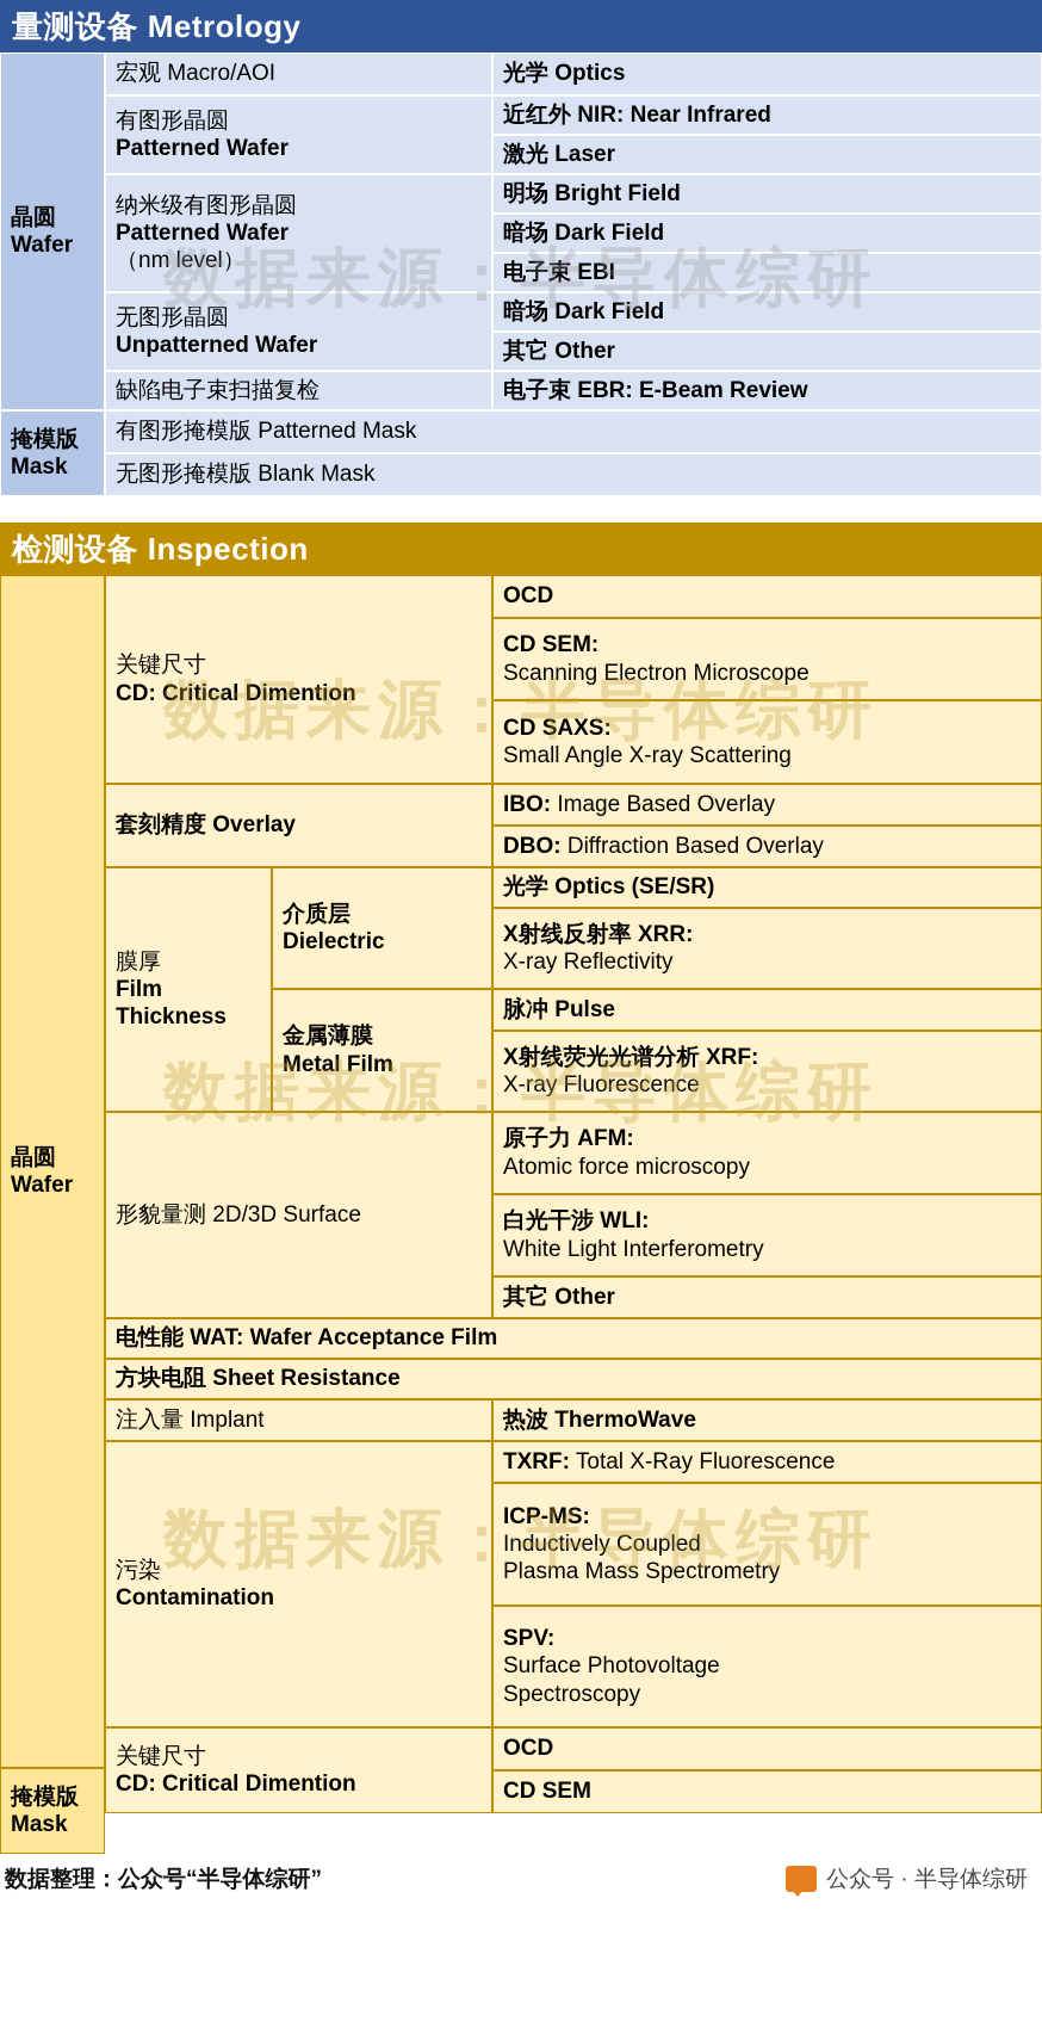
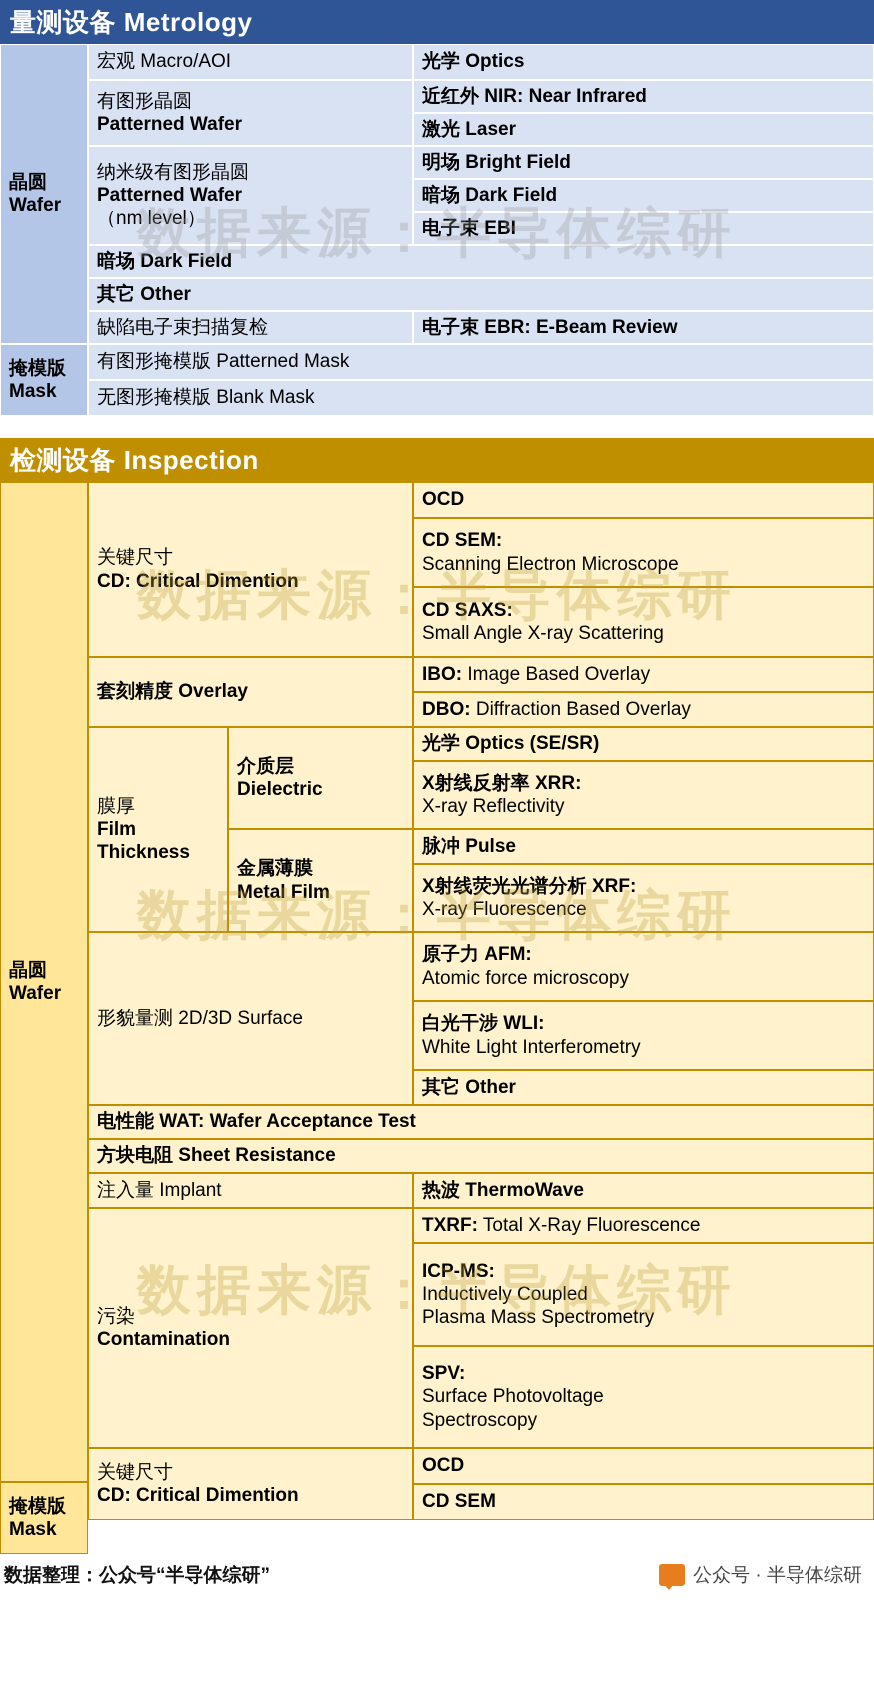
  量测设备 Metrology
  晶圆
  Wafer
  掩模版
  Mask
  宏观 Macro/AOI
  光学 Optics
  有图形晶圆
  Patterned Wafer
  近红外 NIR: Near Infrared
  激光 Laser
  纳米级有图形晶圆
  Patterned Wafer
  （nm level）
  明场 Bright Field
  暗场 Dark Field
  电子束 EBI
- 无图形晶圆
- Unpatterned Wafer
  暗场 Dark Field
  其它 Other
  缺陷电子束扫描复检
  电子束 EBR: E-Beam Review
  有图形掩模版 Patterned Mask
  无图形掩模版 Blank Mask
  检测设备 Inspection
  晶圆
  Wafer
  掩模版
  Mask
  关键尺寸
  CD: Critical Dimention
  OCD
  CD SEM:
  Scanning Electron Microscope
  CD SAXS:
  Small Angle X-ray Scattering
  套刻精度 Overlay
  IBO: Image Based Overlay
  DBO: Diffraction Based Overlay
  膜厚
  Film Thickness
  介质层
  Dielectric
  光学 Optics (SE/SR)
  X射线反射率 XRR:
  X-ray Reflectivity
  金属薄膜
  Metal Film
  脉冲 Pulse
  X射线荧光光谱分析 XRF:
  X-ray Fluorescence
  形貌量测 2D/3D Surface
  原子力 AFM:
  Atomic force microscopy
  白光干涉 WLI:
  White Light Interferometry
  其它 Other
- 电性能 WAT: Wafer Acceptance Film
+ 电性能 WAT: Wafer Acceptance Test
  方块电阻 Sheet Resistance
  注入量 Implant
  热波 ThermoWave
  污染
  Contamination
  TXRF: Total X-Ray Fluorescence
  ICP-MS:
  Inductively Coupled
  Plasma Mass Spectrometry
  SPV:
  Surface Photovoltage
  Spectroscopy
  关键尺寸
  CD: Critical Dimention
  OCD
  CD SEM
  数据整理：公众号“半导体综研”
  公众号 · 半导体综研
  数据来源：半导体综研
  数据来源：半导体综研
  数据来源：半导体综研
  数据来源：半导体综研
